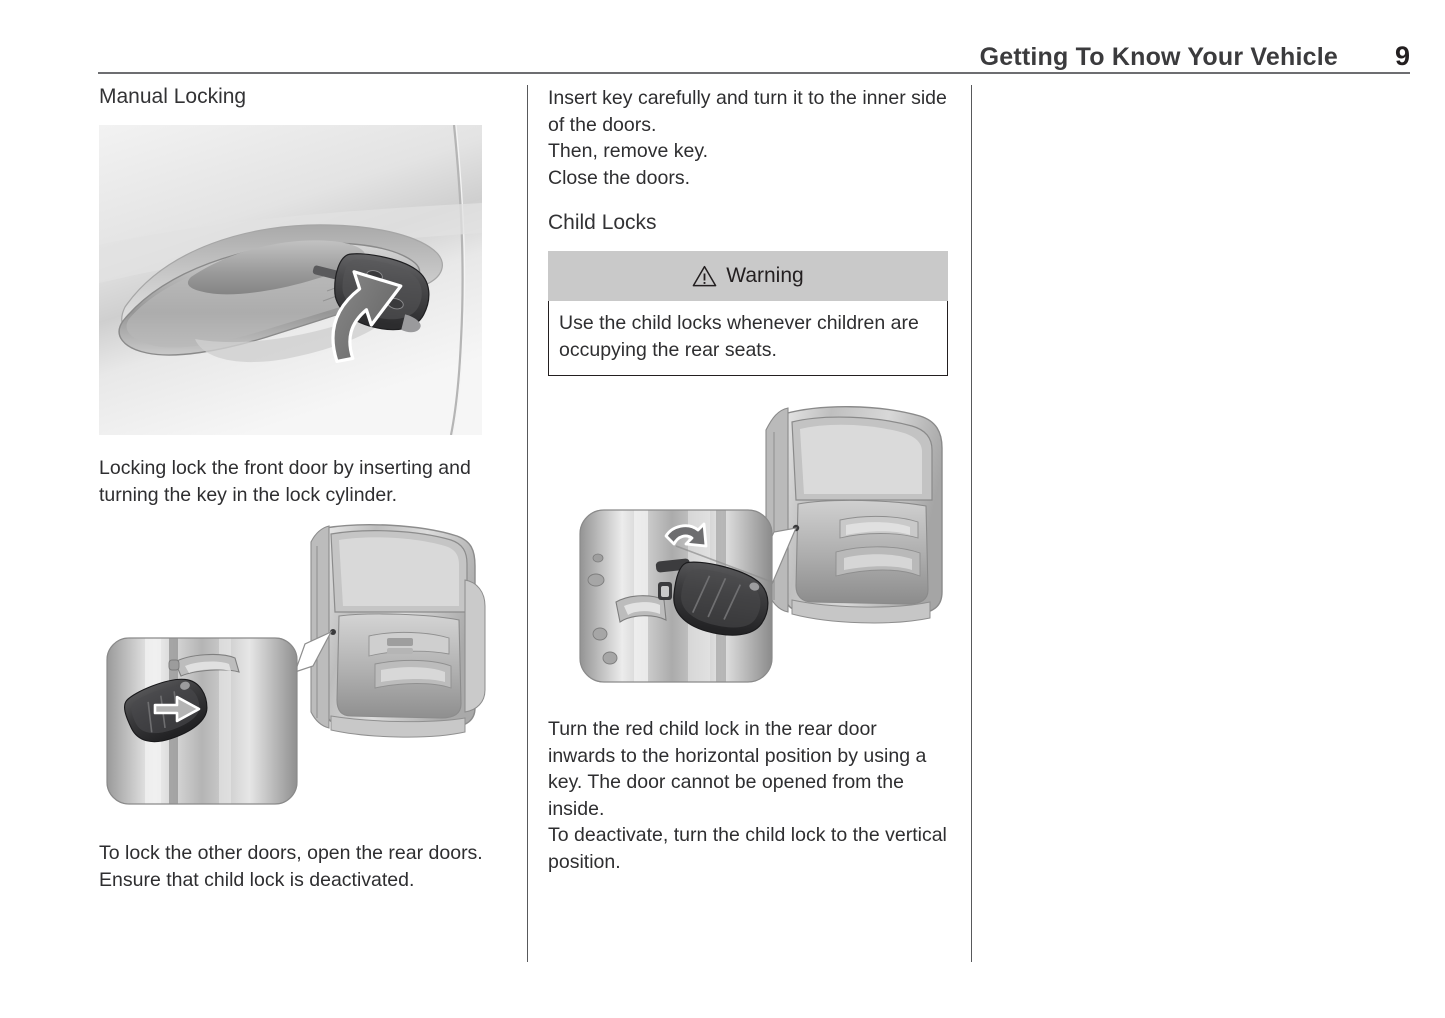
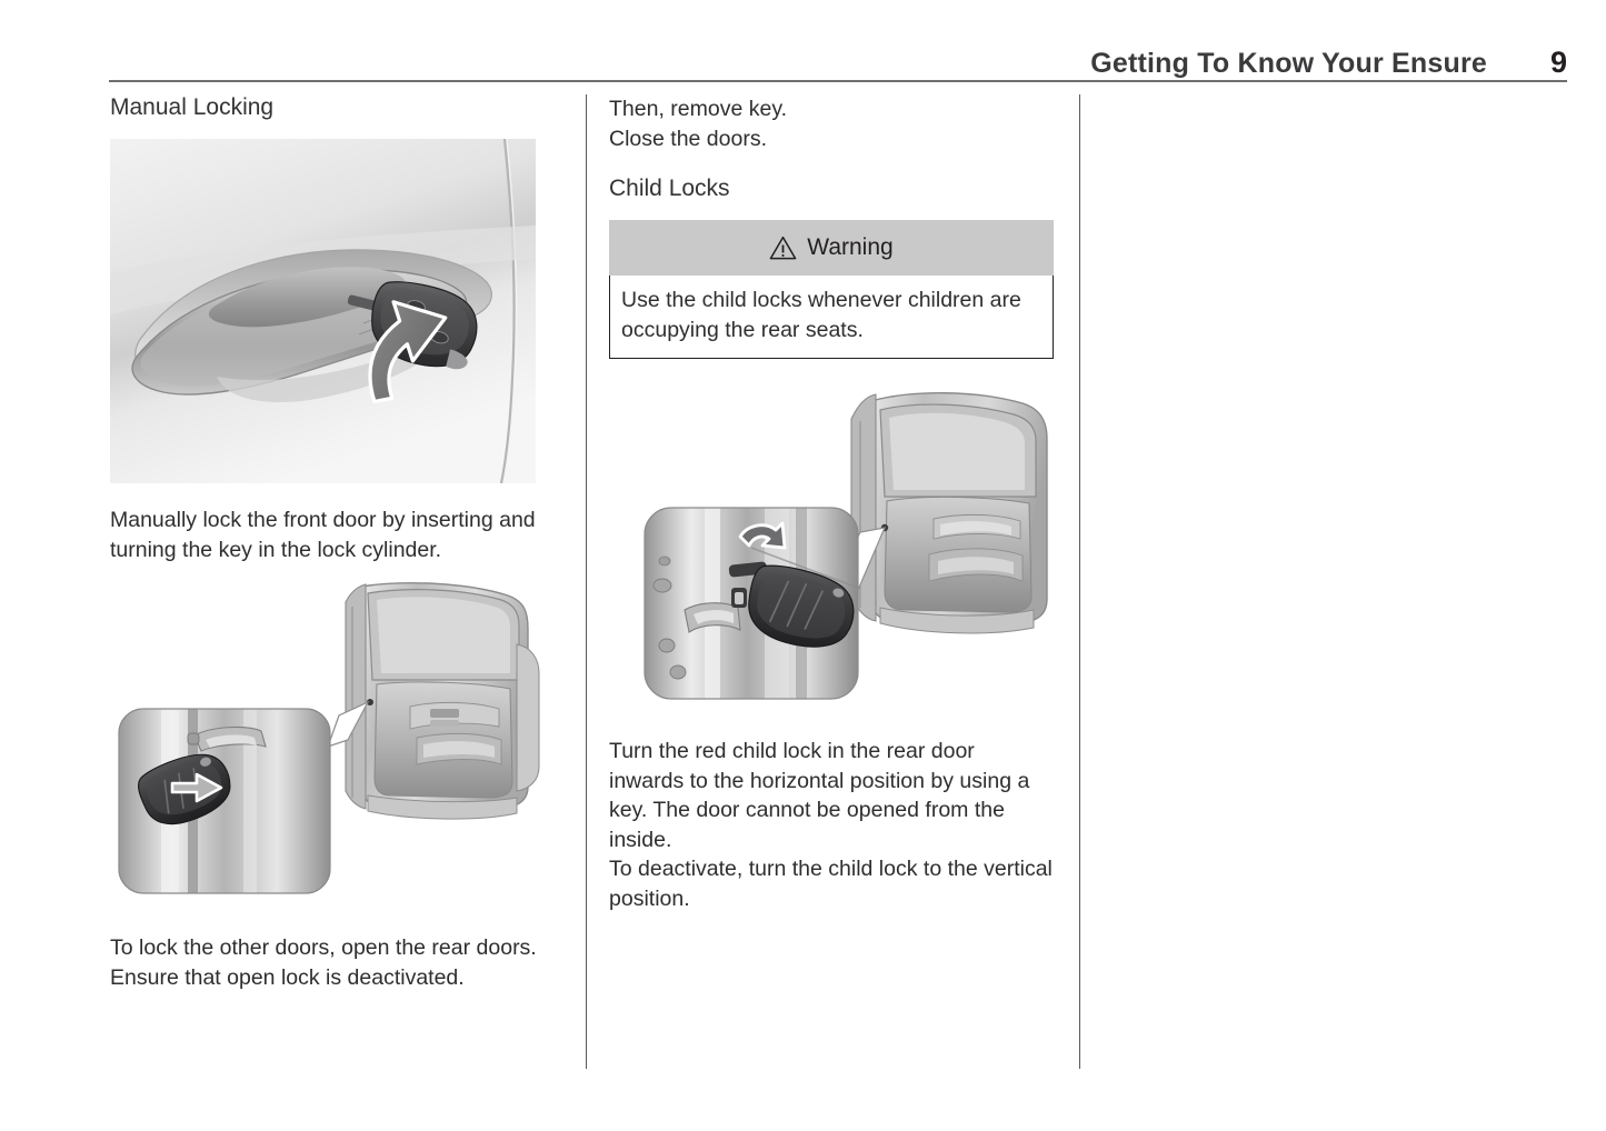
- Getting To Know Your Vehicle
+ Getting To Know Your Ensure
  9
  Manual Locking
- Locking lock the front door by inserting and turning the key in the lock cylinder.
+ Manually lock the front door by inserting and turning the key in the lock cylinder.
- To lock the other doors, open the rear doors. Ensure that child lock is deactivated.
+ To lock the other doors, open the rear doors. Ensure that open lock is deactivated.
- Insert key carefully and turn it to the inner side of the doors.
  Then, remove key.
  Close the doors.
  Child Locks
  Warning
  Use the child locks whenever children are occupying the rear seats.
  Turn the red child lock in the rear door inwards to the horizontal position by using a key. The door cannot be opened from the inside.
  To deactivate, turn the child lock to the vertical position.
